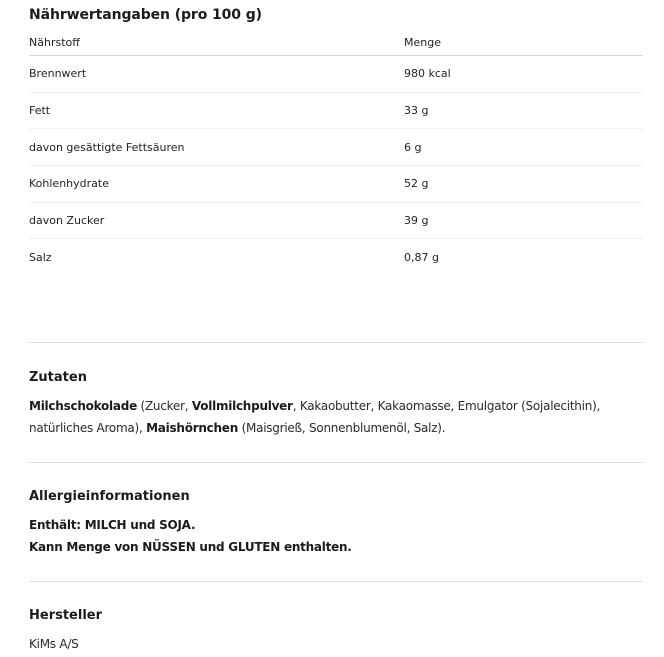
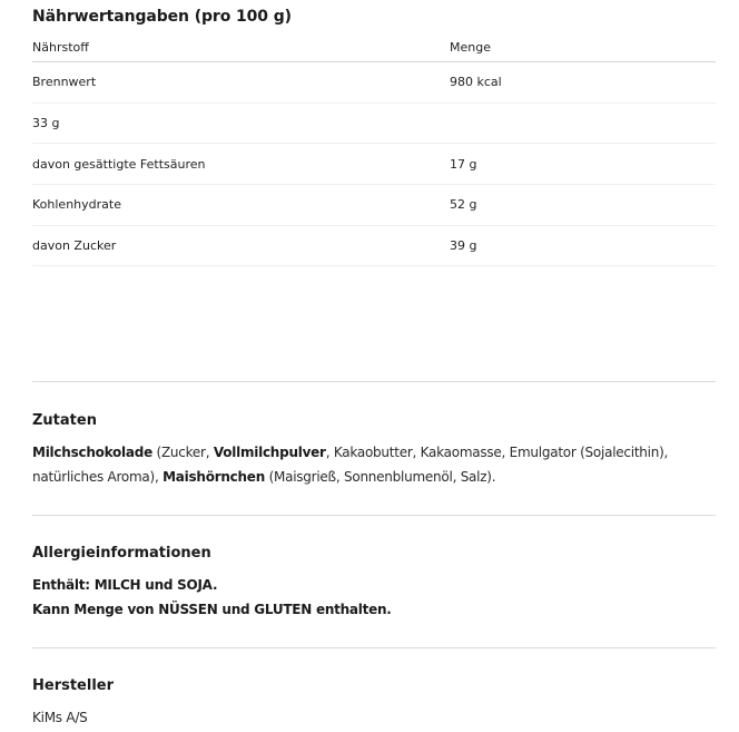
  Nährwertangaben (pro 100 g)
  Nährstoff
  Menge
  Brennwert
  980 kcal
- Fett
  33 g
  davon gesättigte Fettsäuren
- 6 g
+ 17 g
  Kohlenhydrate
  52 g
  davon Zucker
  39 g
- Salz
- 0,87 g
  Zutaten
  Milchschokolade (Zucker, Vollmilchpulver, Kakaobutter, Kakaomasse, Emulgator (Sojalecithin), natürliches Aroma), Maishörnchen (Maisgrieß, Sonnenblumenöl, Salz).
  Allergieinformationen
  Enthält: MILCH und SOJA.
  Kann Menge von NÜSSEN und GLUTEN enthalten.
  Hersteller
  KiMs A/S
